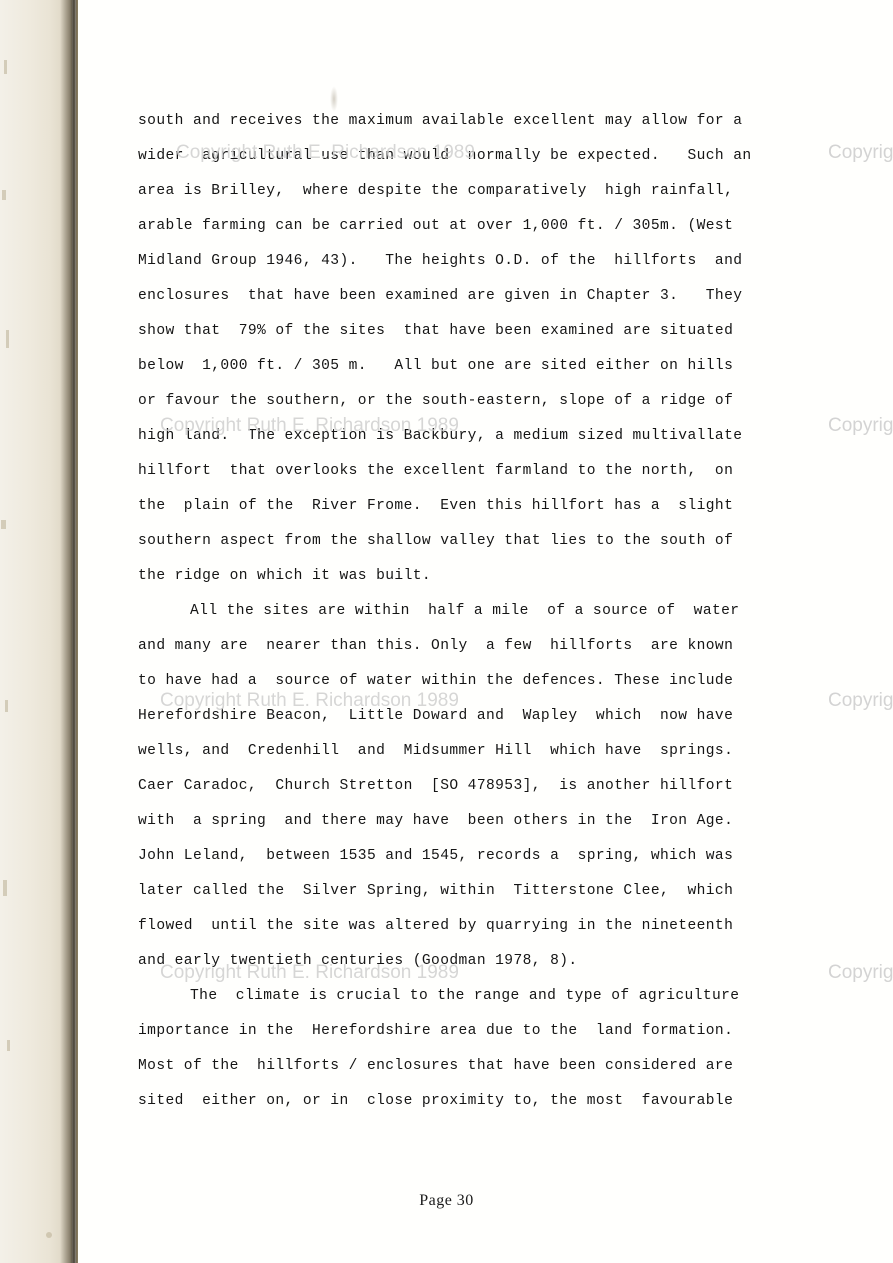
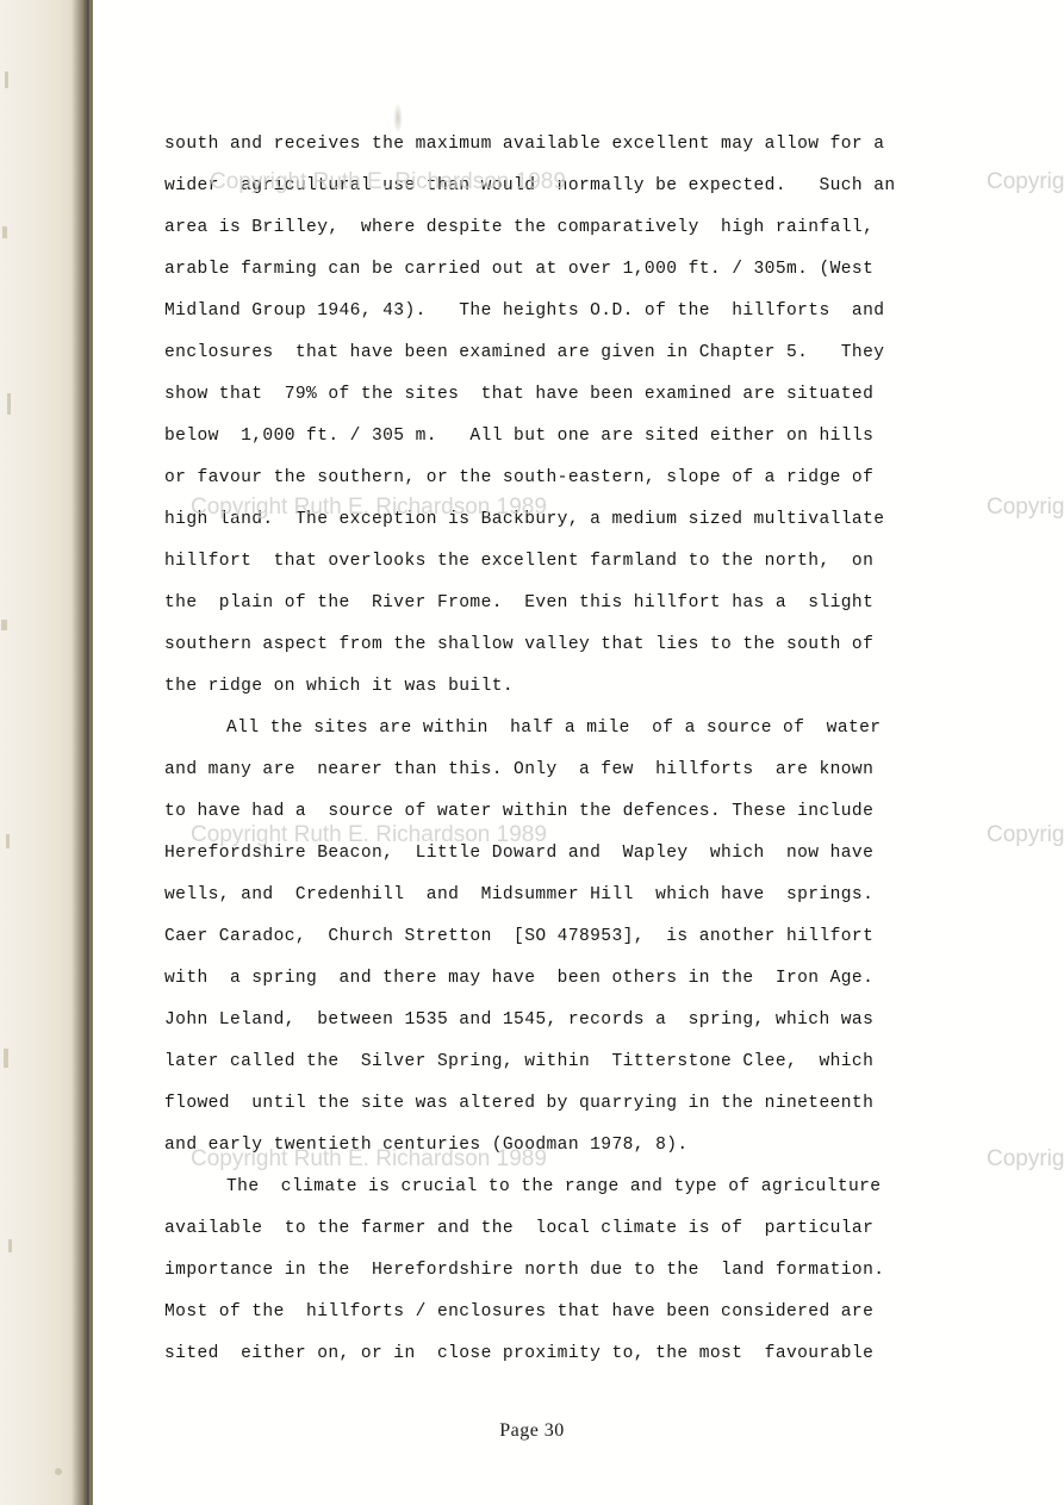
  south and receives the maximum available excellent may allow for a
  wider agricultural use than would normally be expected. Such an
  area is Brilley, where despite the comparatively high rainfall,
  arable farming can be carried out at over 1,000 ft. / 305m. (West
  Midland Group 1946, 43). The heights O.D. of the hillforts and
- enclosures that have been examined are given in Chapter 3. They
+ enclosures that have been examined are given in Chapter 5. They
  show that 79% of the sites that have been examined are situated
  below 1,000 ft. / 305 m. All but one are sited either on hills
  or favour the southern, or the south-eastern, slope of a ridge of
  high land. The exception is Backbury, a medium sized multivallate
  hillfort that overlooks the excellent farmland to the north, on
  the plain of the River Frome. Even this hillfort has a slight
  southern aspect from the shallow valley that lies to the south of
  the ridge on which it was built.
  All the sites are within half a mile of a source of water
  and many are nearer than this. Only a few hillforts are known
  to have had a source of water within the defences. These include
  Herefordshire Beacon, Little Doward and Wapley which now have
  wells, and Credenhill and Midsummer Hill which have springs.
  Caer Caradoc, Church Stretton [SO 478953], is another hillfort
  with a spring and there may have been others in the Iron Age.
  John Leland, between 1535 and 1545, records a spring, which was
  later called the Silver Spring, within Titterstone Clee, which
  flowed until the site was altered by quarrying in the nineteenth
  and early twentieth centuries (Goodman 1978, 8).
  The climate is crucial to the range and type of agriculture
+ available to the farmer and the local climate is of particular
- importance in the Herefordshire area due to the land formation.
+ importance in the Herefordshire north due to the land formation.
  Most of the hillforts / enclosures that have been considered are
  sited either on, or in close proximity to, the most favourable
  Copyright Ruth E. Richardson 1989
  Copyright Ruth E. Richardson 1989
  Copyright Ruth E. Richardson 1989
  Copyright Ruth E. Richardson 1989
  Copyrig
  Copyrig
  Copyrig
  Copyrig
  Page 30
